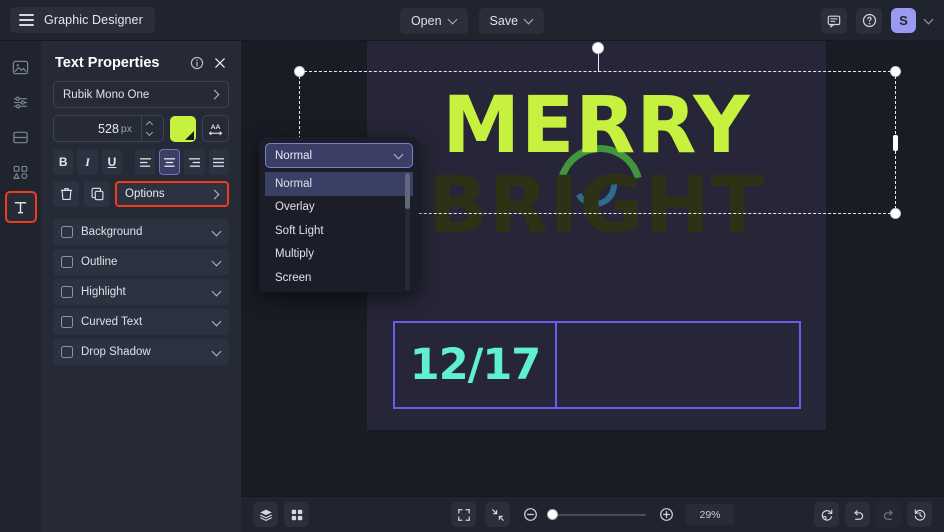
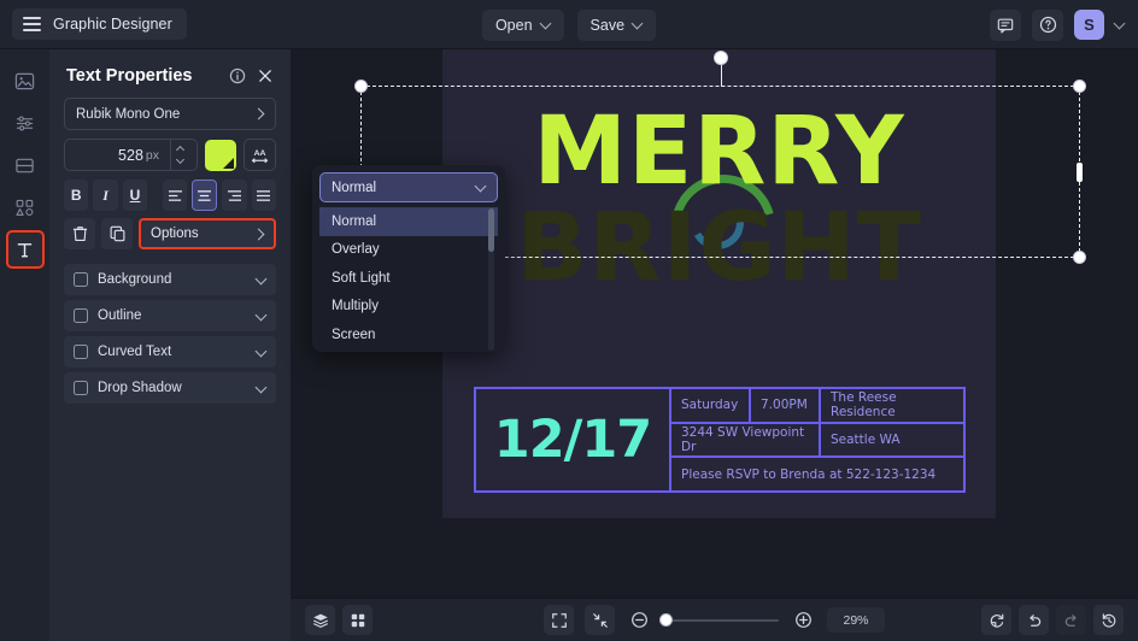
  Graphic Designer
  Open
  Save
  S
  Text Properties
  Rubik Mono One
  528
  px
  B
  I
  U
  Options
  Background
  Outline
- Highlight
  Curved Text
  Drop Shadow
  BRIGHT
  MERRY
  12/17
+ Saturday
+ 7.00PM
+ The Reese Residence
+ 3244 SW Viewpoint Dr
+ Seattle WA
+ Please RSVP to Brenda at 522-123-1234
  Normal
  Normal
  Overlay
  Soft Light
  Multiply
  Screen
  29%
